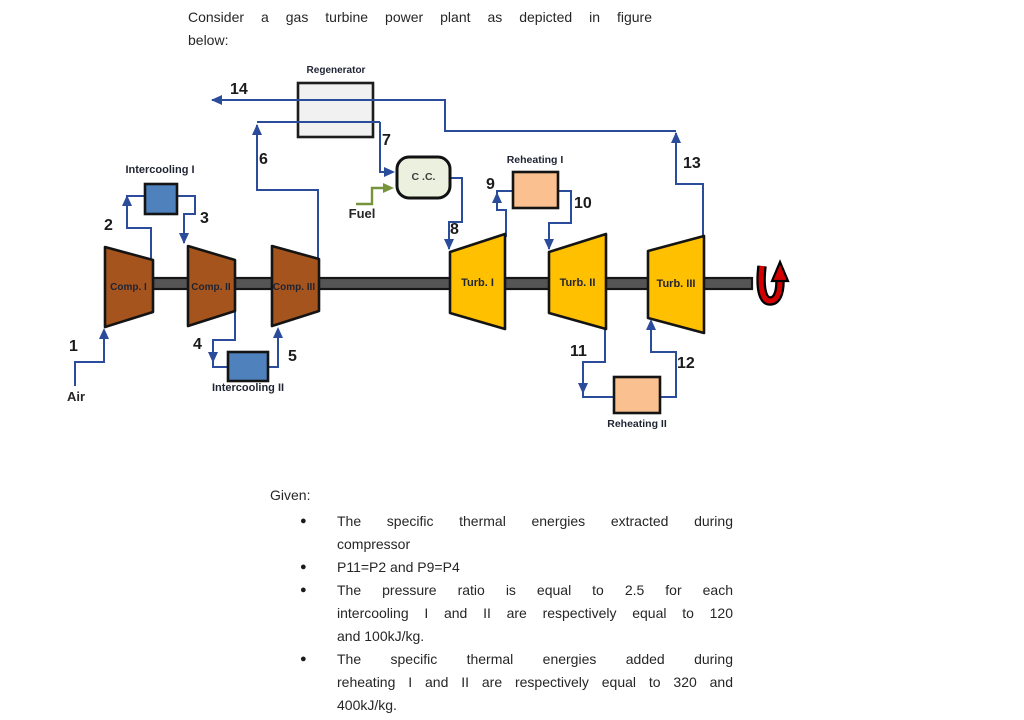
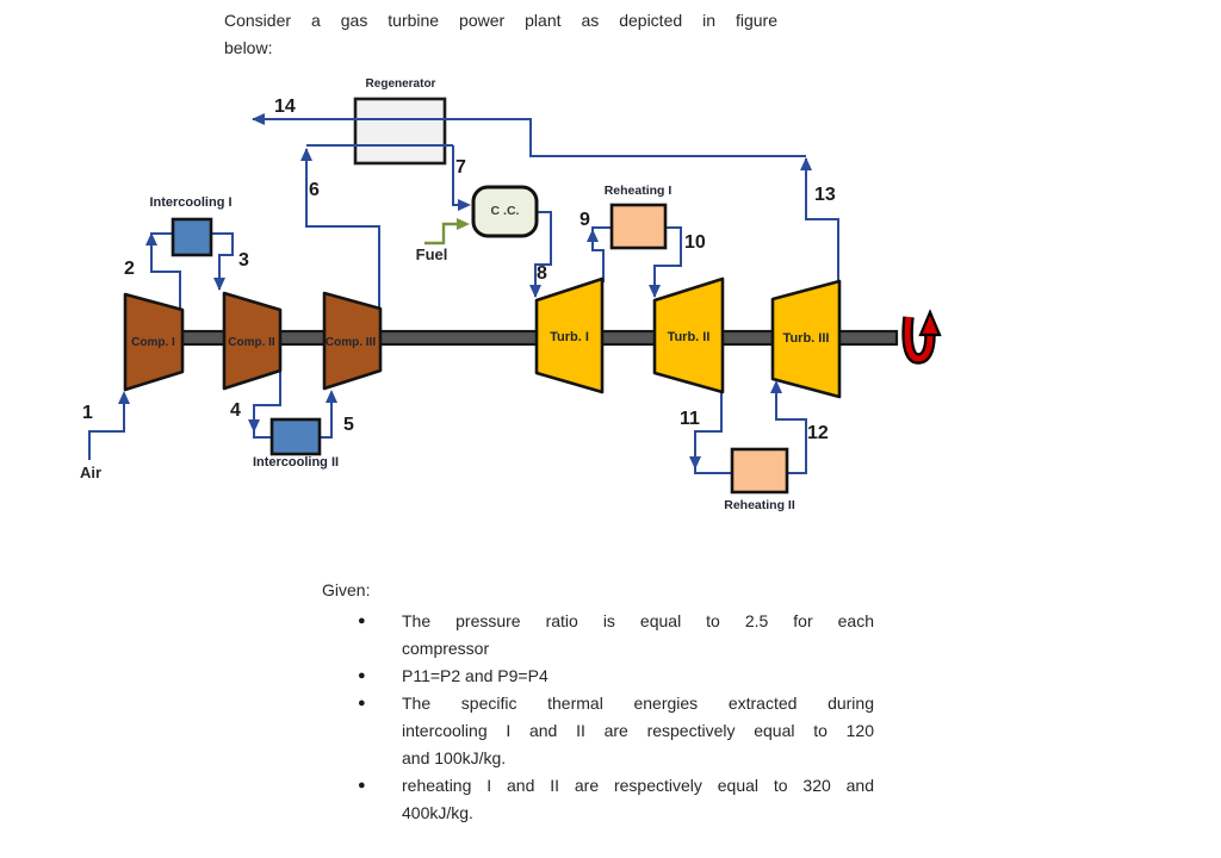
  Consider a gas turbine power plant as depicted in figure
  below:
  Regenerator
  Intercooling I
  Intercooling II
  Reheating I
  Reheating II
  C .C.
  Fuel
  Air
  Comp. I
  Comp. II
  Comp. III
  Turb. I
  Turb. II
  Turb. III
  1
  2
  3
  4
  5
  6
  7
  8
  9
  10
  11
  12
  13
  14
  Given:
  ●
- The specific thermal energies extracted during
+ The pressure ratio is equal to 2.5 for each
  compressor
  ●
  P11=P2 and P9=P4
  ●
- The pressure ratio is equal to 2.5 for each
+ The specific thermal energies extracted during
  intercooling I and II are respectively equal to 120
  and 100kJ/kg.
  ●
- The specific thermal energies added during
  reheating I and II are respectively equal to 320 and
  400kJ/kg.
